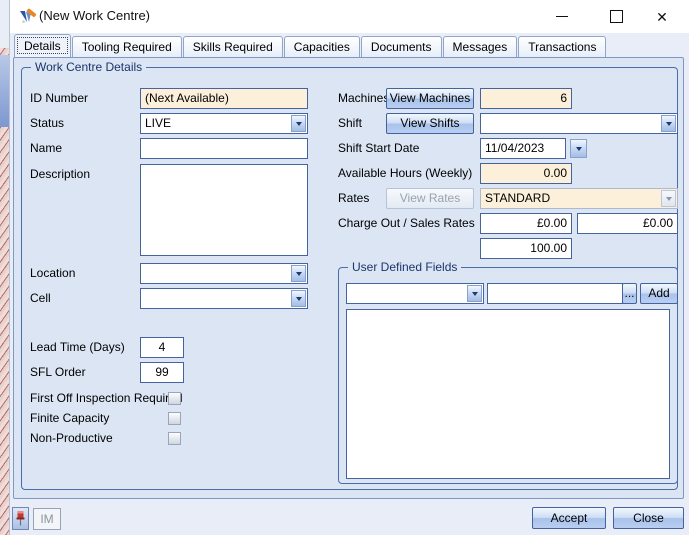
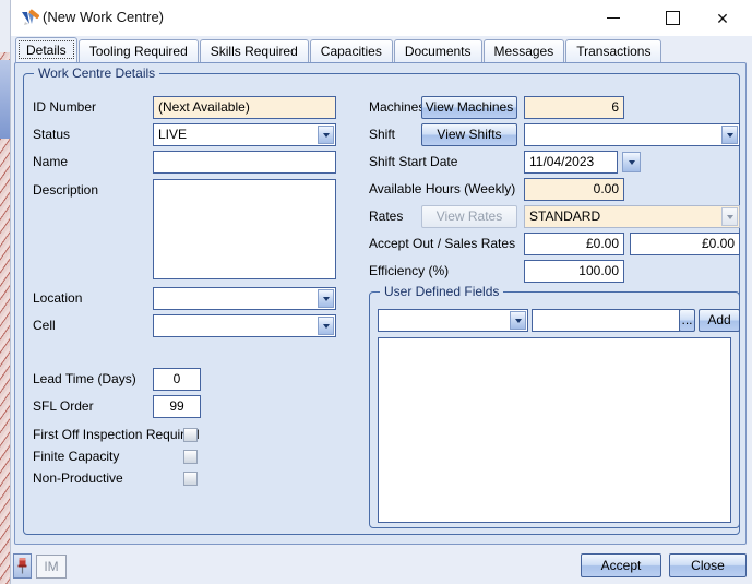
  (New Work Centre)
  ✕
  Details
  Tooling Required
  Skills Required
  Capacities
  Documents
  Messages
  Transactions
  Work Centre Details
  ID Number
  (Next Available)
  Status
  LIVE
  Name
  Description
  Location
  Cell
  Lead Time (Days)
- 4
+ 0
  SFL Order
  99
  First Off Inspection Requi
  Finite Capacity
  Non-Productive
  Machine
  View Machines
  6
  Shift
  View Shifts
  Shift Start Date
  11/04/2023
  Available Hours (Weekly)
  0.00
  Rates
  View Rates
  STANDARD
- Charge Out / Sales Rates
+ Accept Out / Sales Rates
  £0.00
  £0.00
+ Efficiency (%)
  100.00
  User Defined Fields
  ...
  Add
  IM
  Accept
  Close
